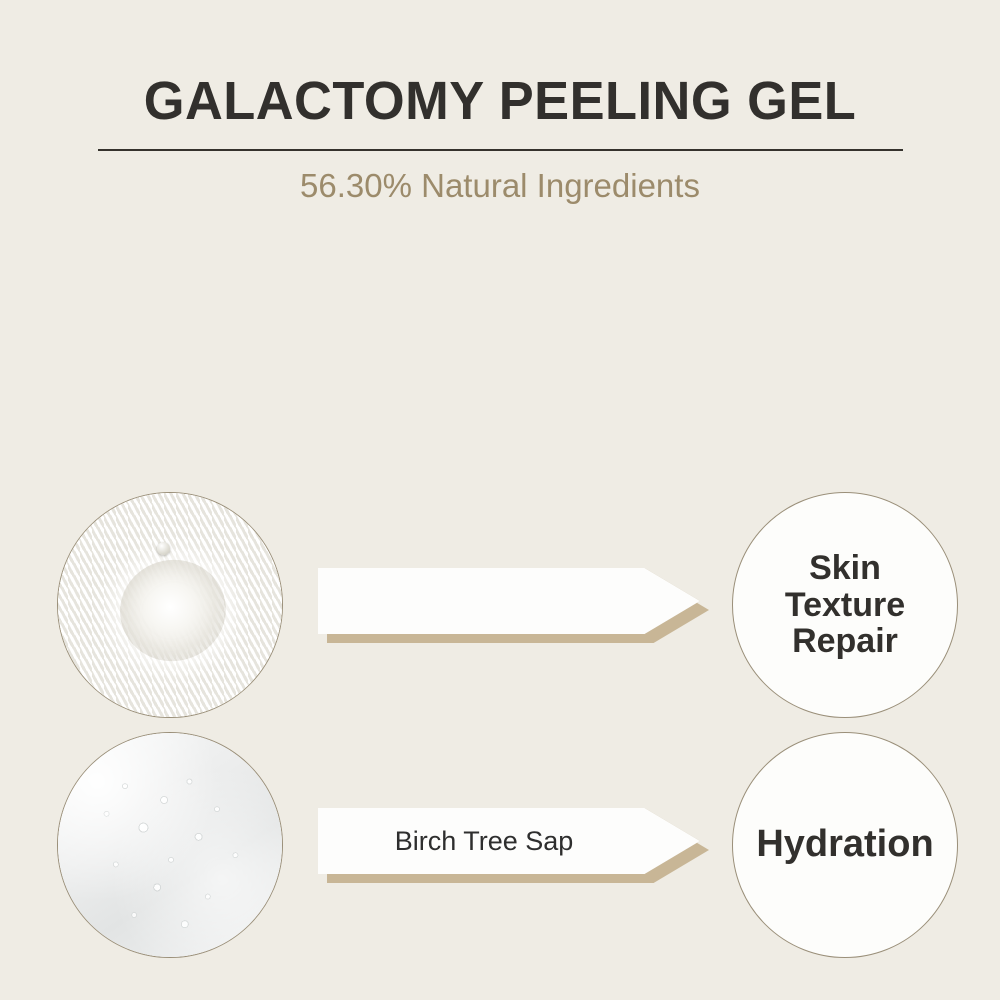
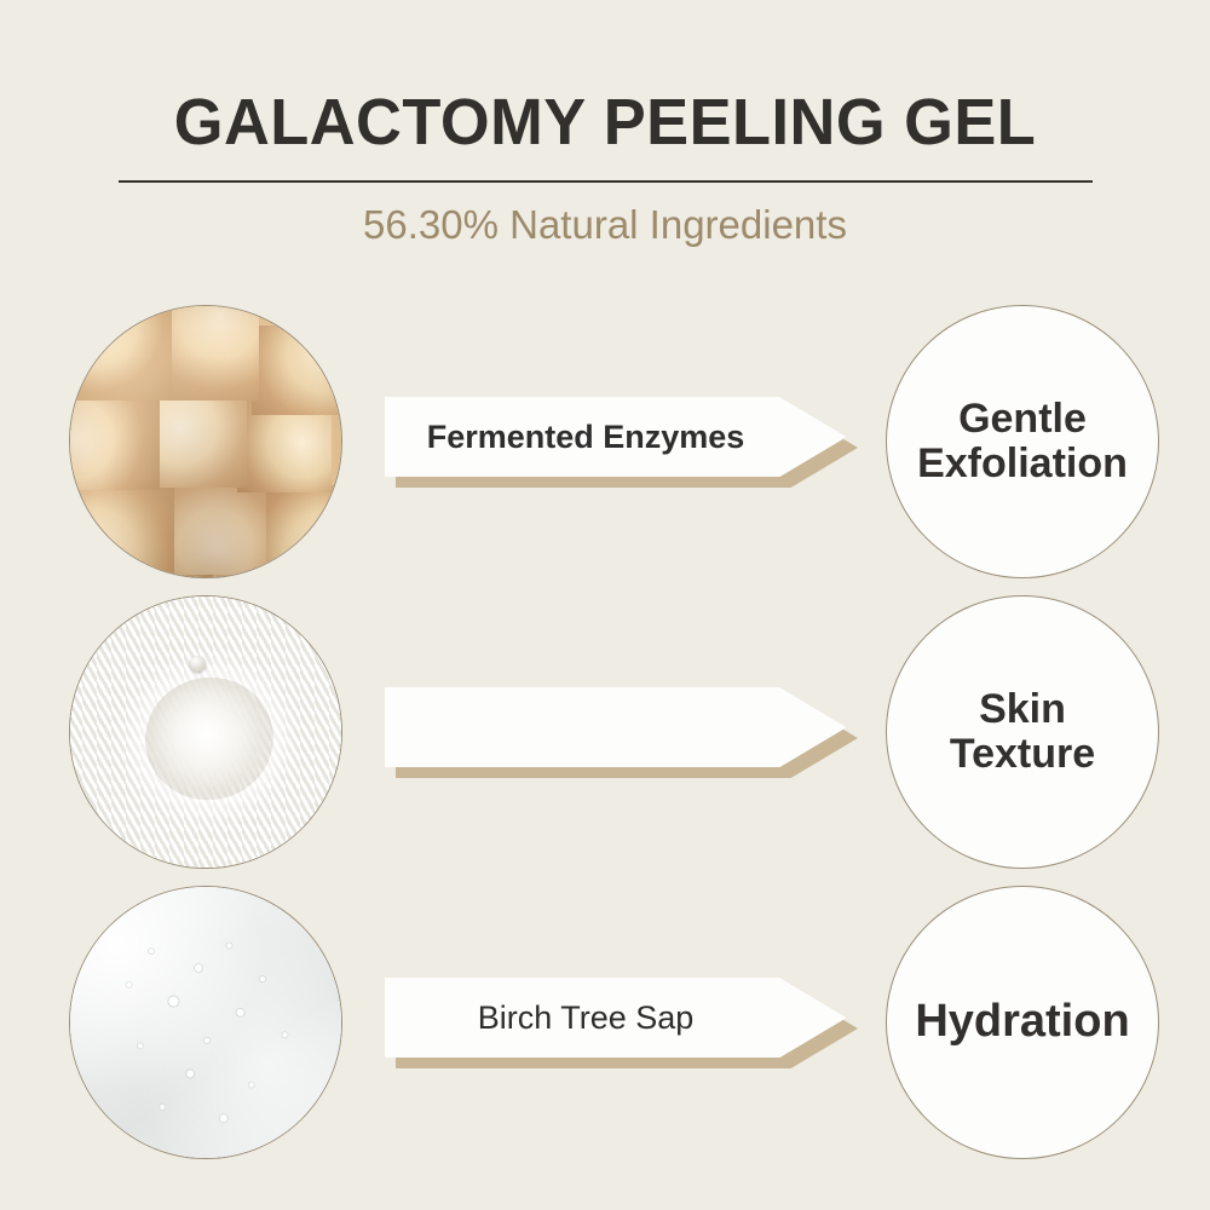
  GALACTOMY PEELING GEL
  56.30% Natural Ingredients
+ Fermented Enzymes
+ Gentle
+ Exfoliation
  Skin
  Texture
- Repair
  Birch Tree Sap
  Hydration
